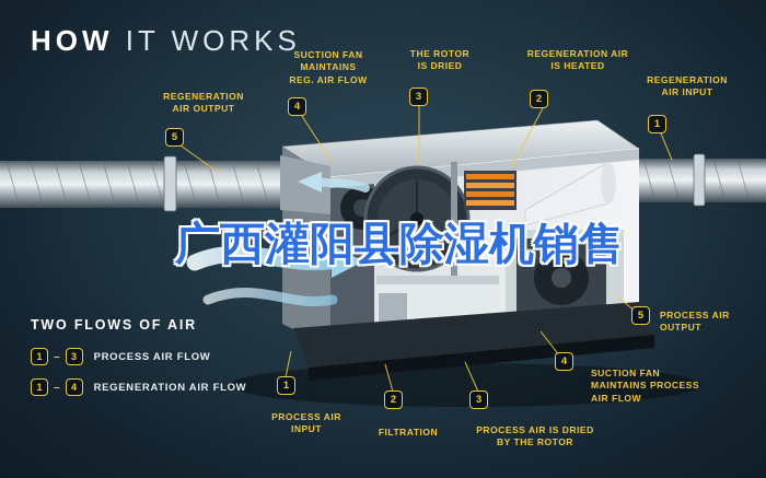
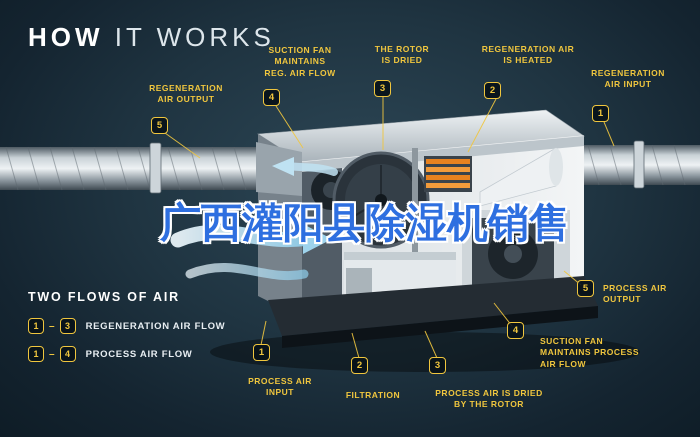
  HOW IT WORKS
  广西灌阳县除湿机销售
  REGENERATION
  AIR OUTPUT
  SUCTION FAN
  MAINTAINS
  REG. AIR FLOW
  THE ROTOR
  IS DRIED
  REGENERATION AIR
  IS HEATED
  REGENERATION
  AIR INPUT
  PROCESS AIR
  OUTPUT
  SUCTION FAN
  MAINTAINS PROCESS
  AIR FLOW
  PROCESS AIR IS DRIED
  BY THE ROTOR
  FILTRATION
  PROCESS AIR
  INPUT
  5
  4
  3
  2
  1
  5
  4
  3
  2
  1
  TWO FLOWS OF AIR
  1
  –
  3
- PROCESS AIR FLOW
+ REGENERATION AIR FLOW
  1
  –
  4
- REGENERATION AIR FLOW
+ PROCESS AIR FLOW
